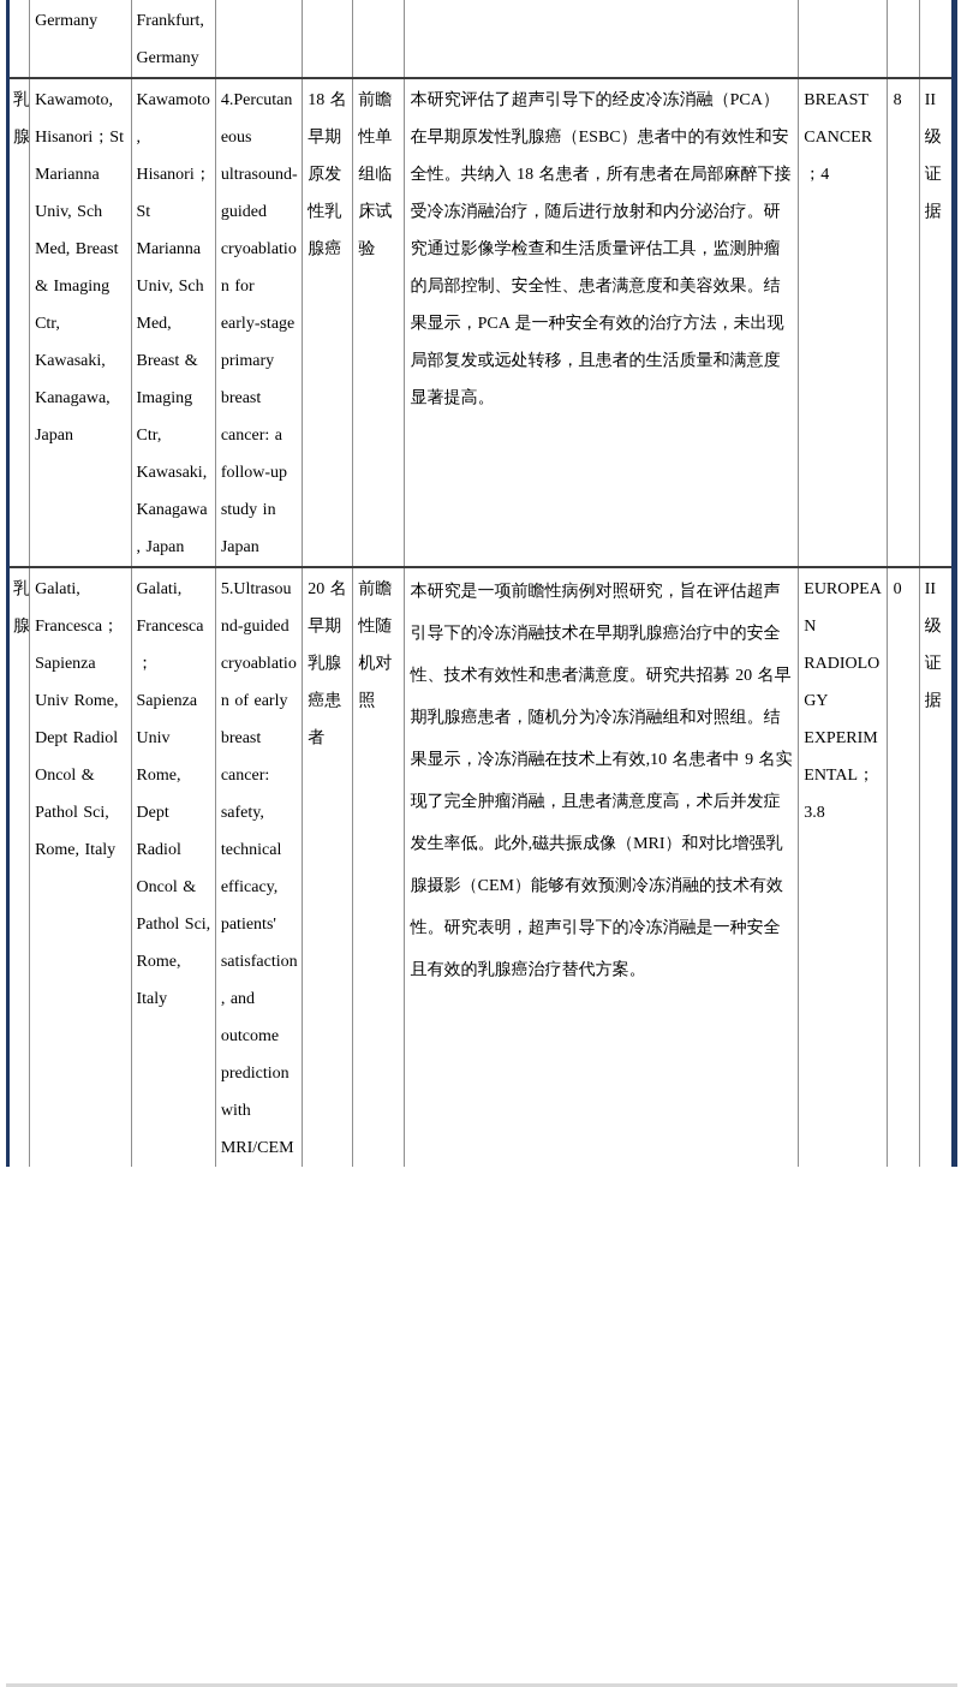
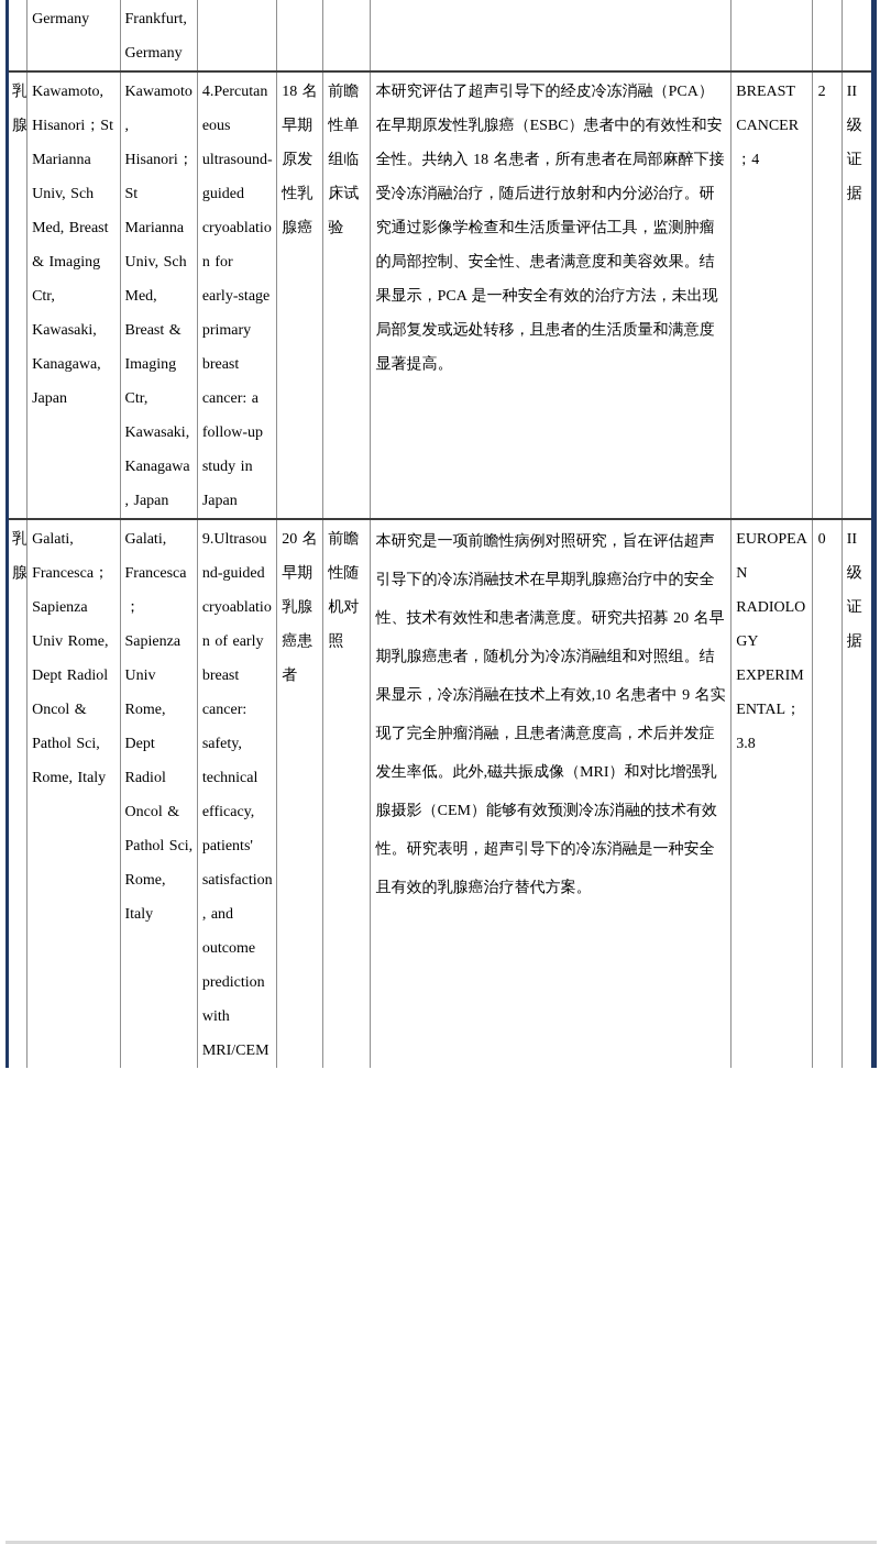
  	Germany	Frankfurt, Germany
- 乳腺	Kawamoto, Hisanori；St Marianna Univ, Sch Med, Breast & Imaging Ctr, Kawasaki, Kanagawa, Japan	Kawamoto, Hisanori；St Marianna Univ, Sch Med, Breast & Imaging Ctr, Kawasaki, Kanagawa, Japan	4.Percutaneous ultrasound-guided cryoablation for early-stage primary breast cancer: a follow-up study in Japan	18 名早期原发性乳腺癌	前瞻性单组临床试验	本研究评估了超声引导下的经皮冷冻消融（PCA）在早期原发性乳腺癌（ESBC）患者中的有效性和安全性。共纳入 18 名患者，所有患者在局部麻醉下接受冷冻消融治疗，随后进行放射和内分泌治疗。研究通过影像学检查和生活质量评估工具，监测肿瘤的局部控制、安全性、患者满意度和美容效果。结果显示，PCA 是一种安全有效的治疗方法，未出现局部复发或远处转移，且患者的生活质量和满意度显著提高。	BREAST CANCER；4	8	II 级证据
+ 乳腺	Kawamoto, Hisanori；St Marianna Univ, Sch Med, Breast & Imaging Ctr, Kawasaki, Kanagawa, Japan	Kawamoto, Hisanori；St Marianna Univ, Sch Med, Breast & Imaging Ctr, Kawasaki, Kanagawa, Japan	4.Percutaneous ultrasound-guided cryoablation for early-stage primary breast cancer: a follow-up study in Japan	18 名早期原发性乳腺癌	前瞻性单组临床试验	本研究评估了超声引导下的经皮冷冻消融（PCA）在早期原发性乳腺癌（ESBC）患者中的有效性和安全性。共纳入 18 名患者，所有患者在局部麻醉下接受冷冻消融治疗，随后进行放射和内分泌治疗。研究通过影像学检查和生活质量评估工具，监测肿瘤的局部控制、安全性、患者满意度和美容效果。结果显示，PCA 是一种安全有效的治疗方法，未出现局部复发或远处转移，且患者的生活质量和满意度显著提高。	BREAST CANCER；4	2	II 级证据
- 乳腺	Galati, Francesca；Sapienza Univ Rome, Dept Radiol Oncol & Pathol Sci, Rome, Italy	Galati, Francesca；Sapienza Univ Rome, Dept Radiol Oncol & Pathol Sci, Rome, Italy	5.Ultrasound-guided cryoablation of early breast cancer: safety, technical efficacy, patients' satisfaction, and outcome prediction with MRI/CEM	20 名早期乳腺癌患者	前瞻性随机对照	本研究是一项前瞻性病例对照研究，旨在评估超声引导下的冷冻消融技术在早期乳腺癌治疗中的安全性、技术有效性和患者满意度。研究共招募 20 名早期乳腺癌患者，随机分为冷冻消融组和对照组。结果显示，冷冻消融在技术上有效,10 名患者中 9 名实现了完全肿瘤消融，且患者满意度高，术后并发症发生率低。此外,磁共振成像（MRI）和对比增强乳腺摄影（CEM）能够有效预测冷冻消融的技术有效性。研究表明，超声引导下的冷冻消融是一种安全且有效的乳腺癌治疗替代方案。	EUROPEAN RADIOLOGY EXPERIMENTAL；3.8	0	II 级证据
+ 乳腺	Galati, Francesca；Sapienza Univ Rome, Dept Radiol Oncol & Pathol Sci, Rome, Italy	Galati, Francesca；Sapienza Univ Rome, Dept Radiol Oncol & Pathol Sci, Rome, Italy	9.Ultrasound-guided cryoablation of early breast cancer: safety, technical efficacy, patients' satisfaction, and outcome prediction with MRI/CEM	20 名早期乳腺癌患者	前瞻性随机对照	本研究是一项前瞻性病例对照研究，旨在评估超声引导下的冷冻消融技术在早期乳腺癌治疗中的安全性、技术有效性和患者满意度。研究共招募 20 名早期乳腺癌患者，随机分为冷冻消融组和对照组。结果显示，冷冻消融在技术上有效,10 名患者中 9 名实现了完全肿瘤消融，且患者满意度高，术后并发症发生率低。此外,磁共振成像（MRI）和对比增强乳腺摄影（CEM）能够有效预测冷冻消融的技术有效性。研究表明，超声引导下的冷冻消融是一种安全且有效的乳腺癌治疗替代方案。	EUROPEAN RADIOLOGY EXPERIMENTAL；3.8	0	II 级证据
